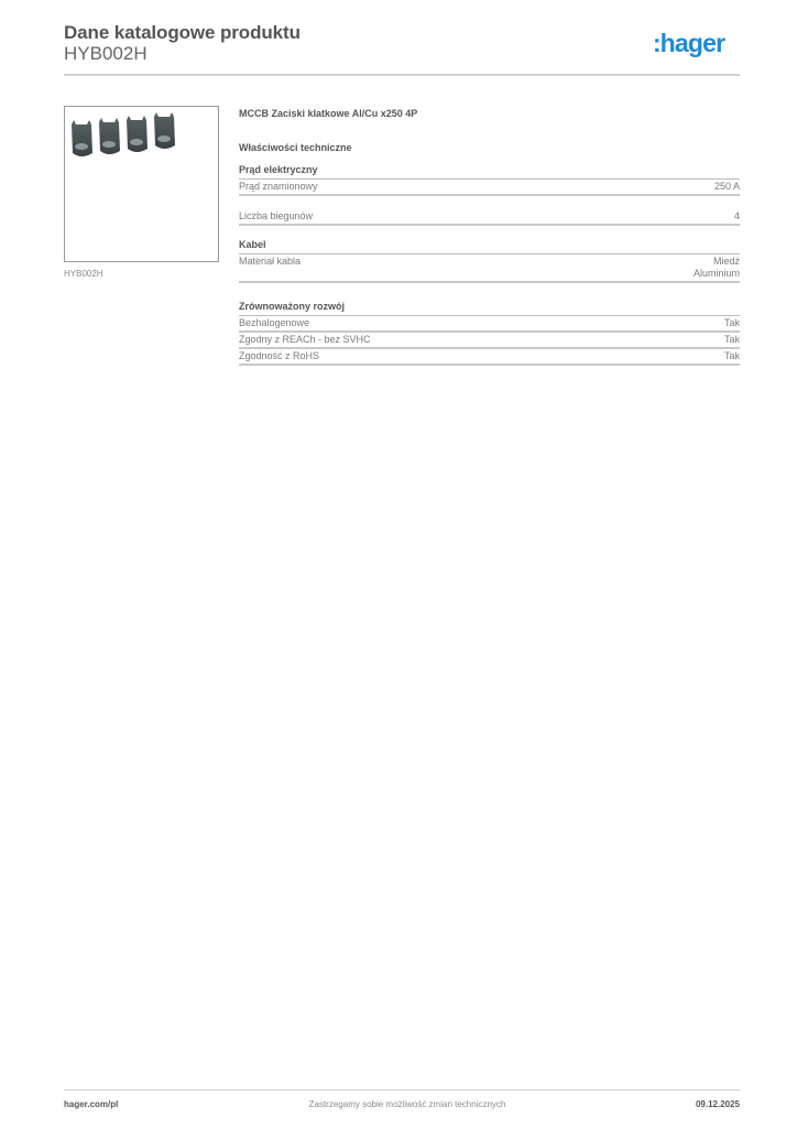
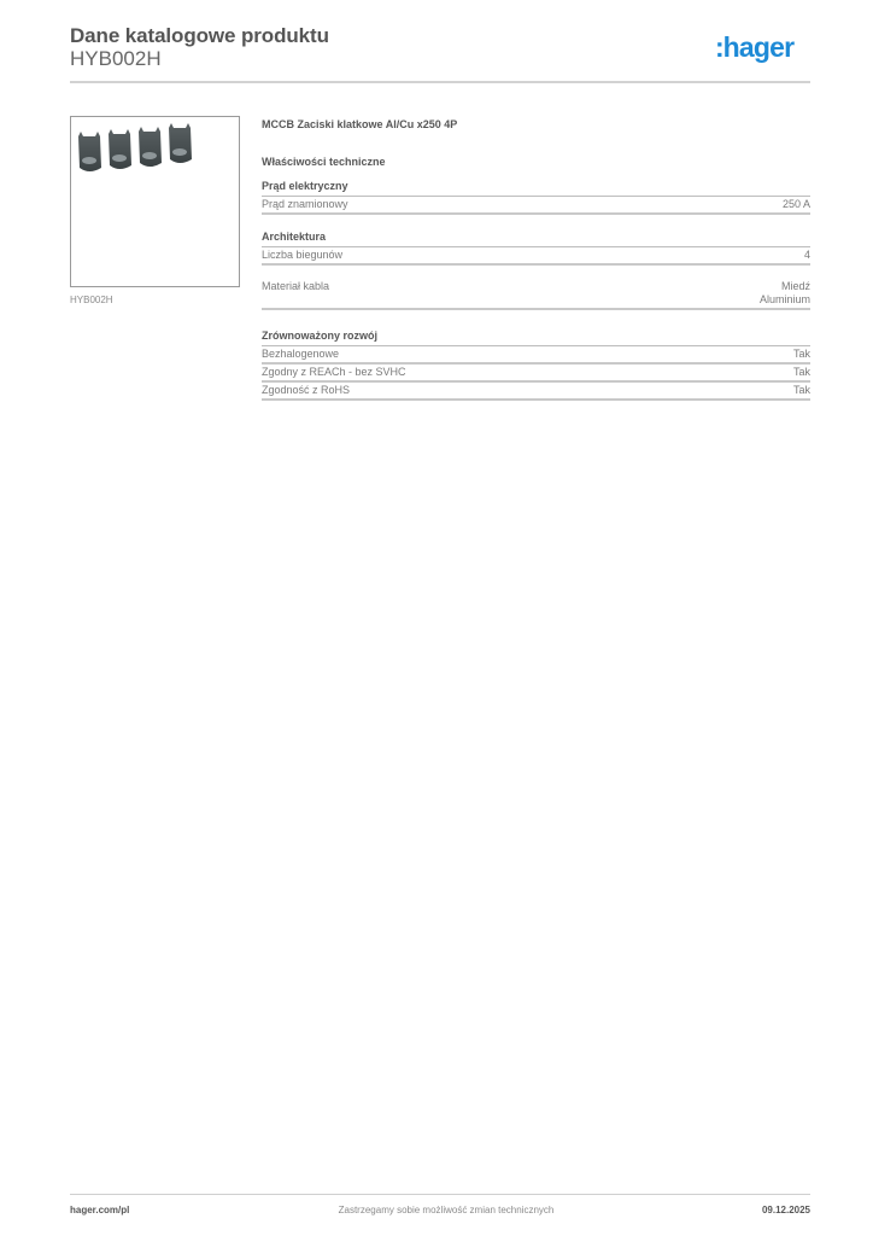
  Dane katalogowe produktu
  HYB002H
  :hager
  HYB002H
  MCCB Zaciski klatkowe Al/Cu x250 4P
  Właściwości techniczne
  Prąd elektryczny
  Prąd znamionowy
  250 A
+ Architektura
  Liczba biegunów
  4
- Kabel
  Materiał kabla
  Miedź
  Aluminium
  Zrównoważony rozwój
  Bezhalogenowe
  Tak
  Zgodny z REACh - bez SVHC
  Tak
  Zgodność z RoHS
  Tak
  hager.com/pl
  Zastrzegamy sobie możliwość zmian technicznych
  09.12.2025
